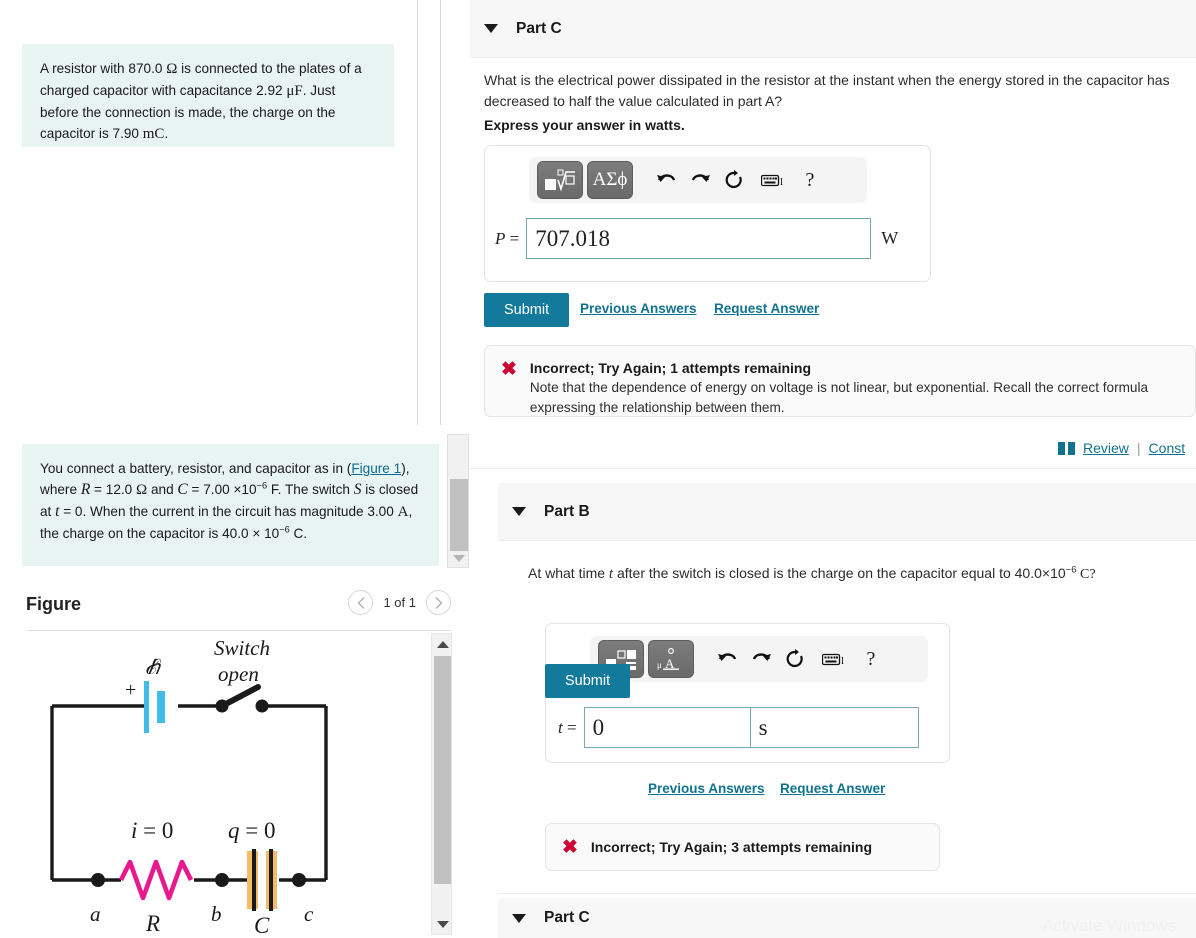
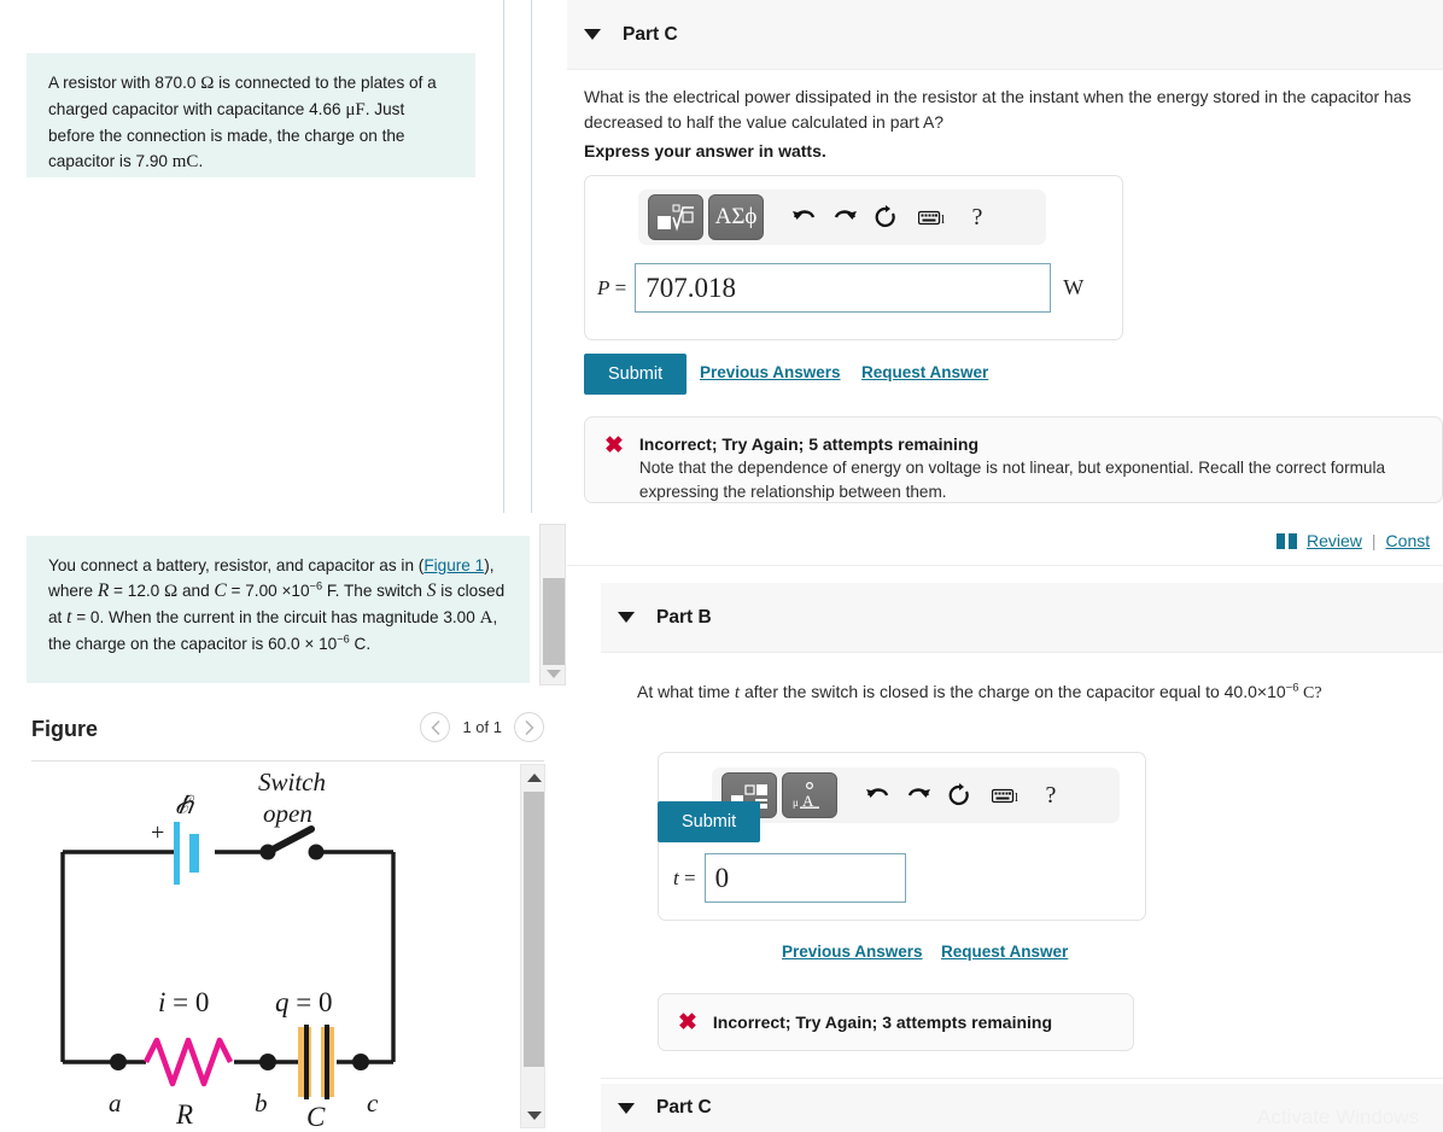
- A resistor with 870.0 Ω is connected to the plates of a charged capacitor with capacitance 2.92 μF. Just before the connection is made, the charge on the capacitor is 7.90 mC.
+ A resistor with 870.0 Ω is connected to the plates of a charged capacitor with capacitance 4.66 μF. Just before the connection is made, the charge on the capacitor is 7.90 mC.
- You connect a battery, resistor, and capacitor as in (Figure 1), where R = 12.0 Ω and C = 7.00 ×10−6 F. The switch S is closed at t = 0. When the current in the circuit has magnitude 3.00 A, the charge on the capacitor is 40.0 × 10−6 C.
+ You connect a battery, resistor, and capacitor as in (Figure 1), where R = 12.0 Ω and C = 7.00 ×10−6 F. The switch S is closed at t = 0. When the current in the circuit has magnitude 3.00 A, the charge on the capacitor is 60.0 × 10−6 C.
  Figure
  1 of 1
  +
  ℎ
  ℰ
  Switch
  open
  i = 0
  q = 0
  a
  b
  c
  R
  C
  Part C
  What is the electrical power dissipated in the resistor at the instant when the energy stored in the capacitor has decreased to half the value calculated in part A?
  Express your answer in watts.
  ΑΣϕ
  l
  ?
  P =
  707.018
  W
  Submit
  Previous Answers
  Request Answer
  ✖
- Incorrect; Try Again; 1 attempts remaining
+ Incorrect; Try Again; 5 attempts remaining
  Note that the dependence of energy on voltage is not linear, but exponential. Recall the correct formula expressing the relationship between them.
  Review
  |
  Const
  Part B
  At what time t after the switch is closed is the charge on the capacitor equal to 40.0×10−6 C?
  A
  μ
  l
  ?
  t =
  0
- s
  Submit
  Previous Answers
  Request Answer
  ✖
  Incorrect; Try Again; 3 attempts remaining
  Part C
